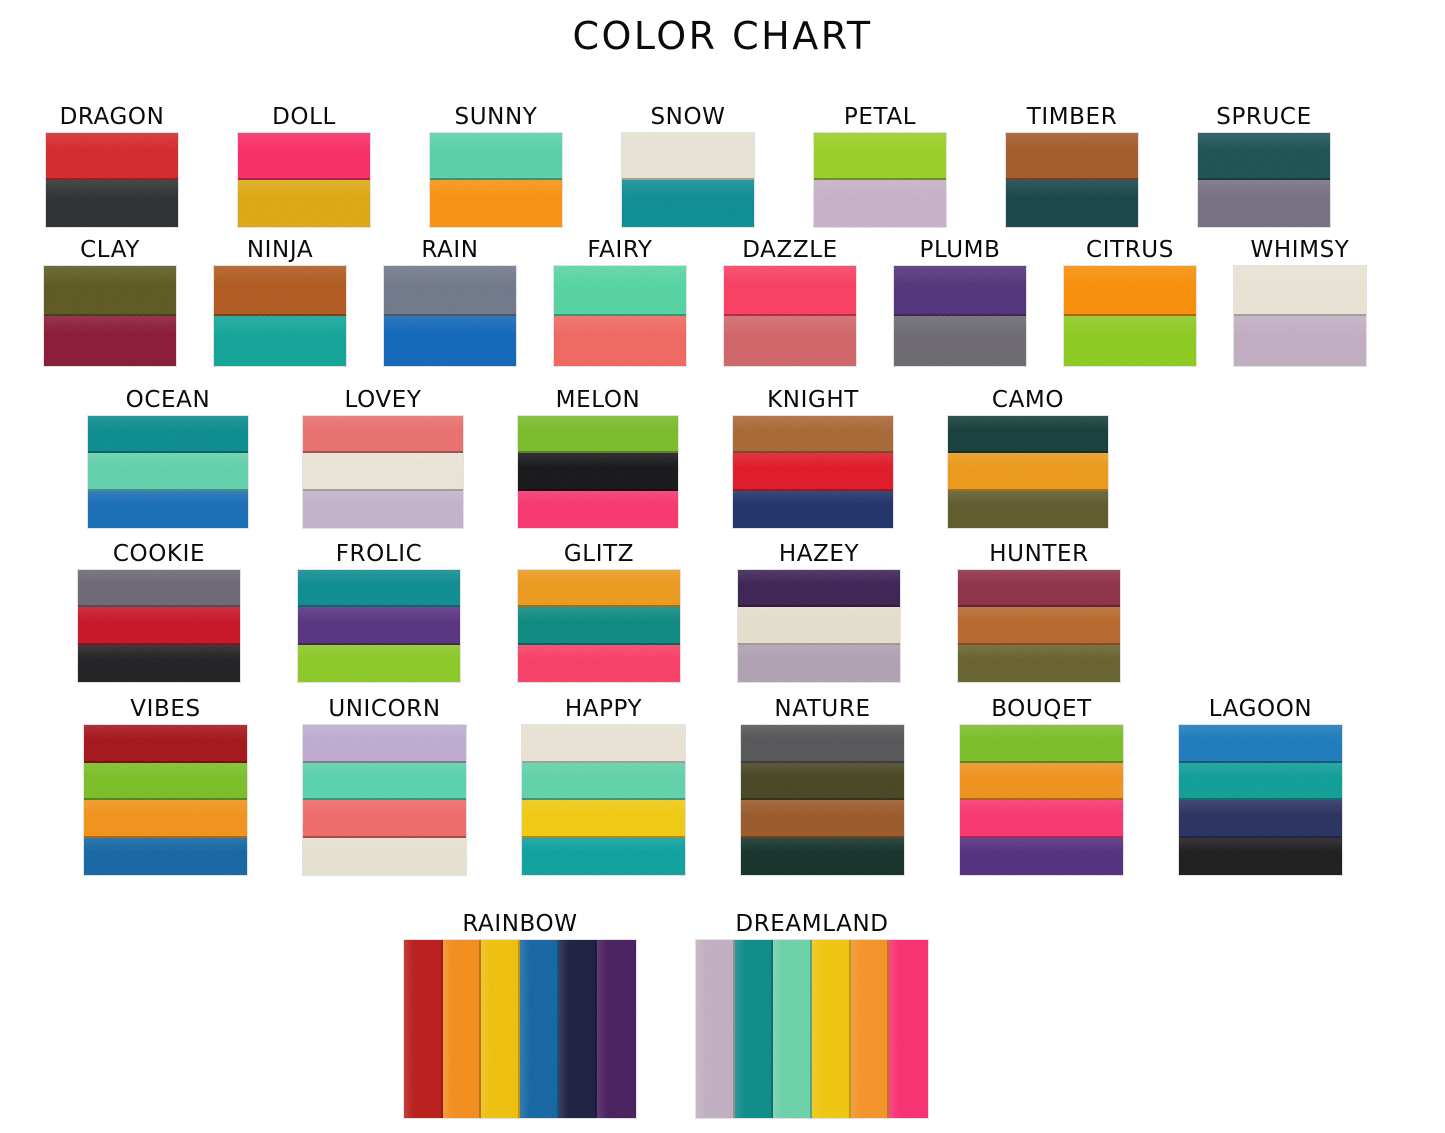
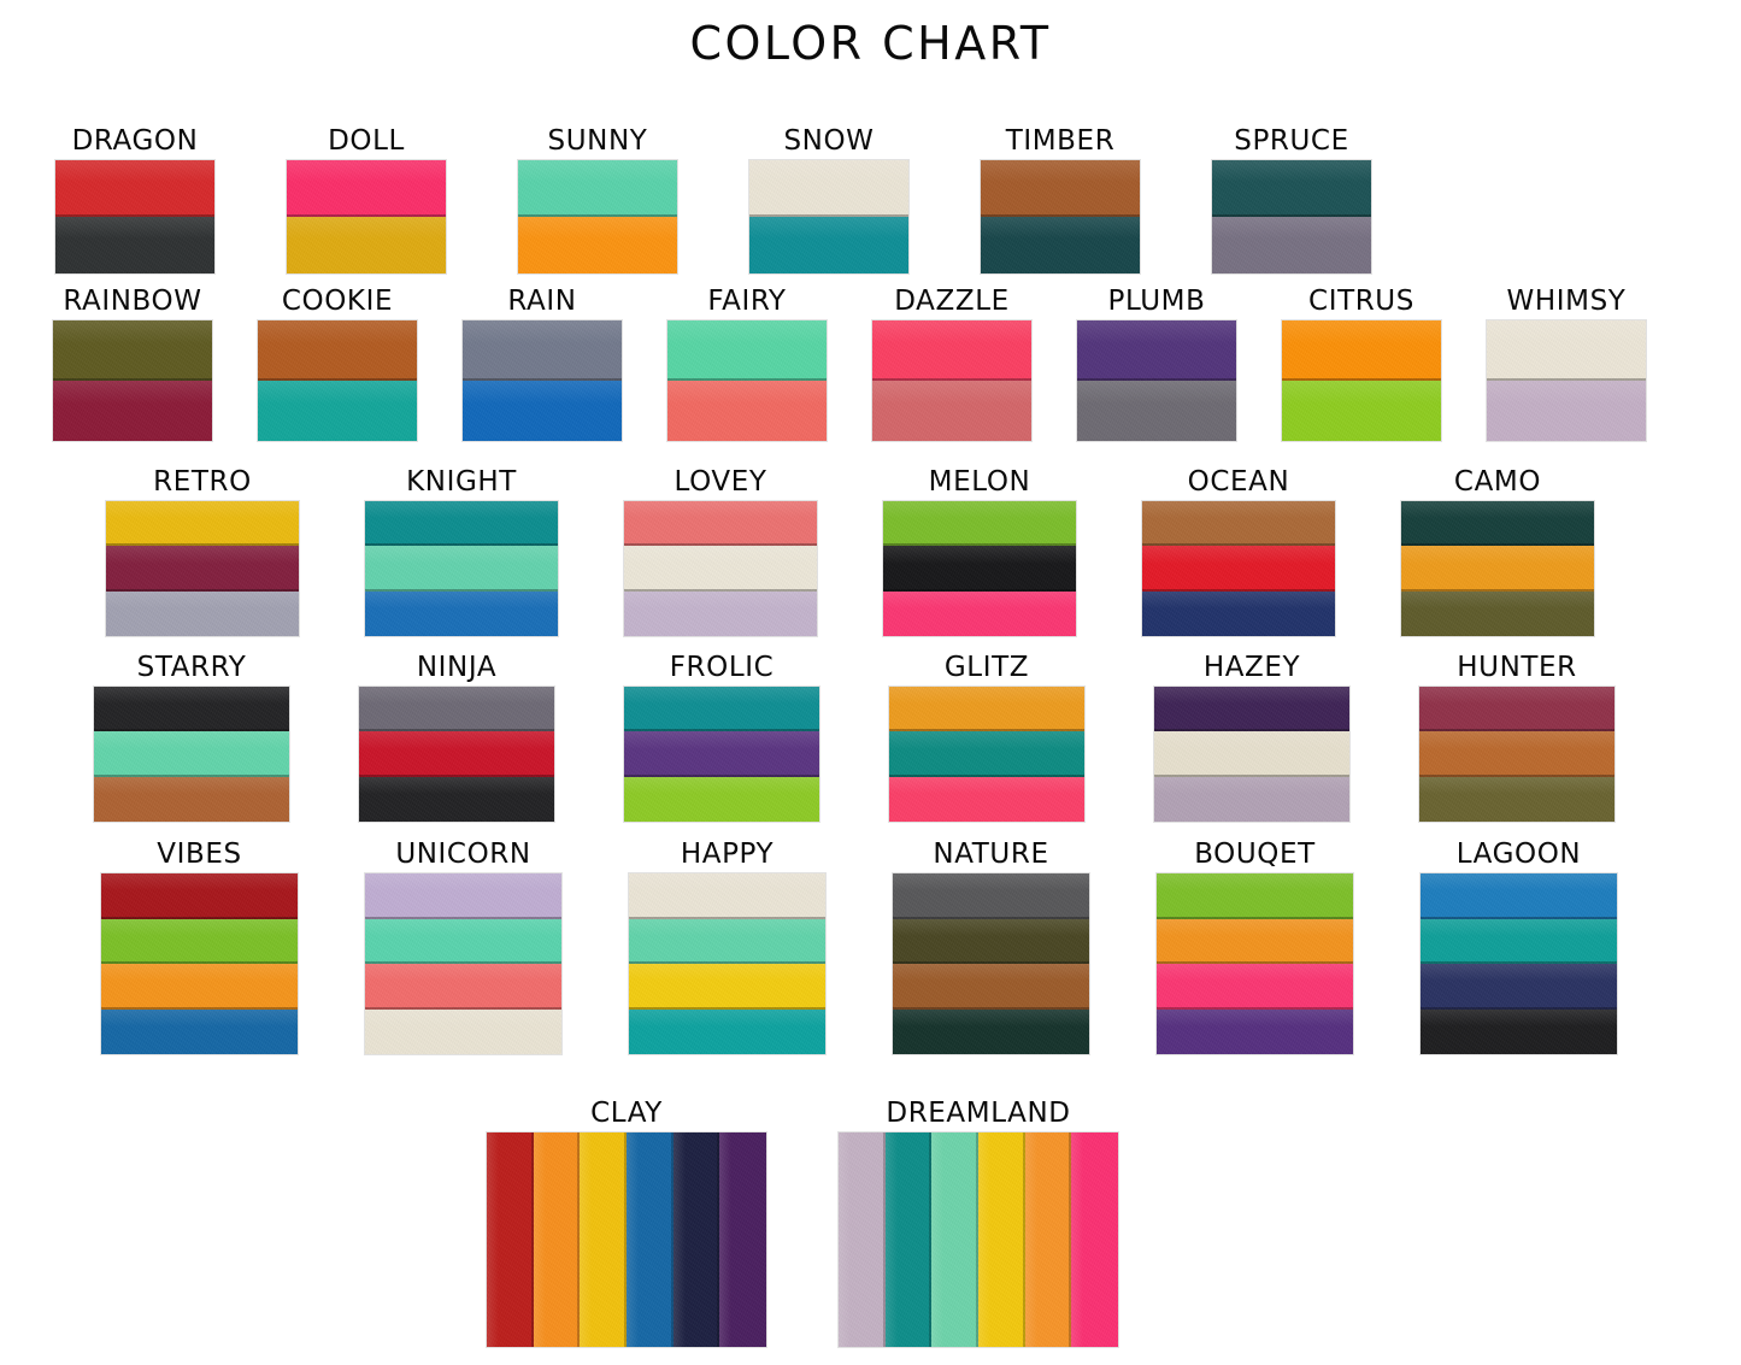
  COLOR CHART
  DRAGON
  DOLL
  SUNNY
  SNOW
- PETAL
  TIMBER
  SPRUCE
- CLAY
+ RAINBOW
- NINJA
+ COOKIE
  RAIN
  FAIRY
  DAZZLE
  PLUMB
  CITRUS
  WHIMSY
+ RETRO
- OCEAN
+ KNIGHT
  LOVEY
  MELON
- KNIGHT
+ OCEAN
  CAMO
+ STARRY
- COOKIE
+ NINJA
  FROLIC
  GLITZ
  HAZEY
  HUNTER
  VIBES
  UNICORN
  HAPPY
  NATURE
  BOUQET
  LAGOON
- RAINBOW
+ CLAY
  DREAMLAND
